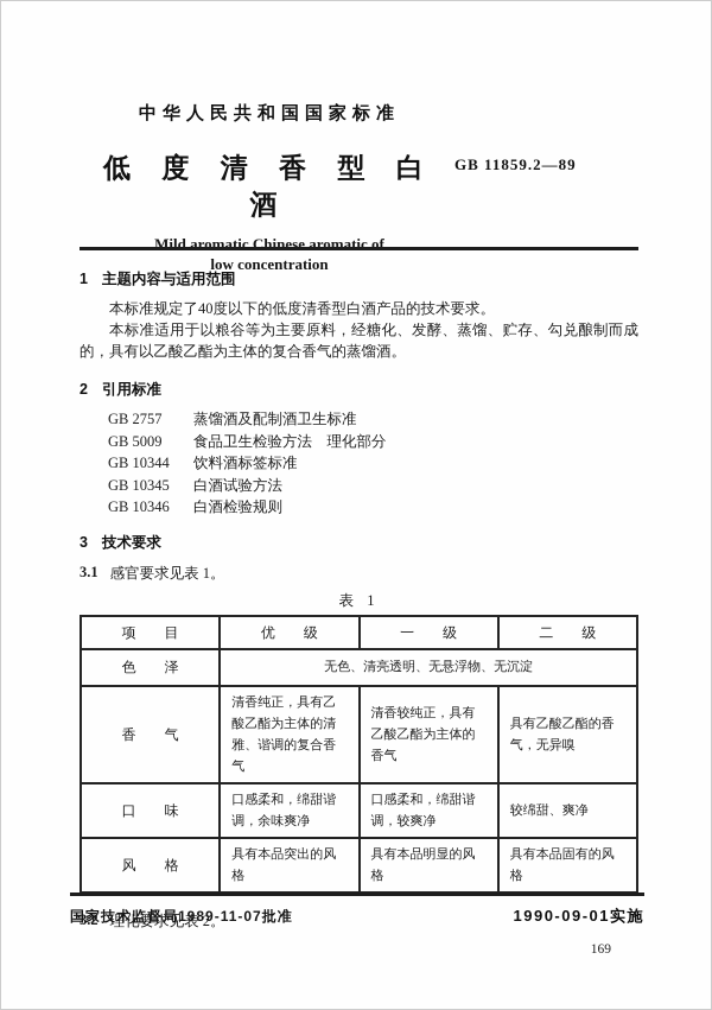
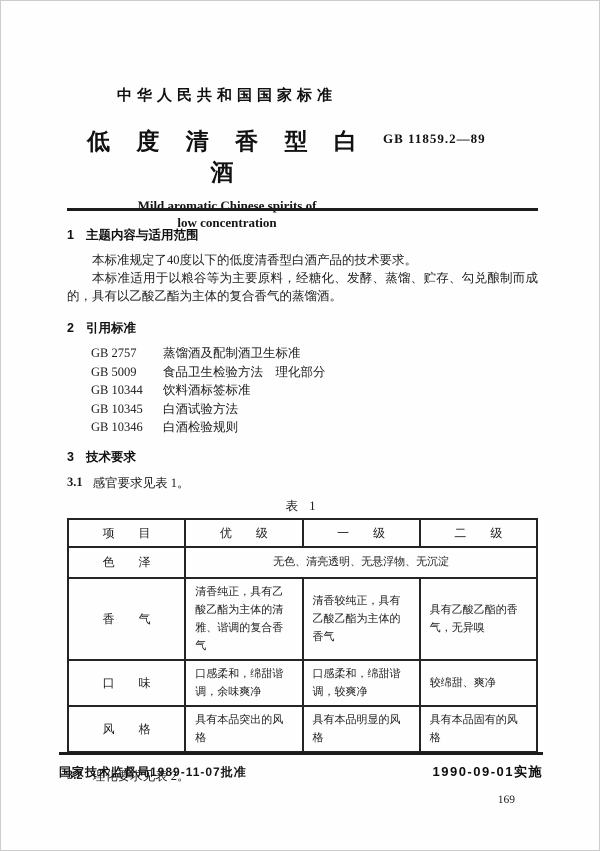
  中华人民共和国国家标准
  低 度 清 香 型 白 酒
- Mild aromatic Chinese aromatic of
+ Mild aromatic Chinese spirits of
  low concentration
  GB 11859.2—89
  1
  主题内容与适用范围
  本标准规定了40度以下的低度清香型白酒产品的技术要求。
  本标准适用于以粮谷等为主要原料，经糖化、发酵、蒸馏、贮存、勾兑酿制而成的，具有以乙酸乙酯为主体的复合香气的蒸馏酒。
  2
  引用标准
  GB 2757
  蒸馏酒及配制酒卫生标准
  GB 5009
  食品卫生检验方法 理化部分
  GB 10344
  饮料酒标签标准
  GB 10345
  白酒试验方法
  GB 10346
  白酒检验规则
  3
  技术要求
  3.1
  感官要求见表 1。
  表 1
  项 目	优 级	一 级	二 级
  色 泽	无色、清亮透明、无悬浮物、无沉淀
  香 气	清香纯正，具有乙酸乙酯为主体的清雅、谐调的复合香气	清香较纯正，具有乙酸乙酯为主体的香气	具有乙酸乙酯的香气，无异嗅
  口 味	口感柔和，绵甜谐调，余味爽净	口感柔和，绵甜谐调，较爽净	较绵甜、爽净
  风 格	具有本品突出的风格	具有本品明显的风格	具有本品固有的风格
  3.2
  理化要求见表 2。
  国家技术监督局1989-11-07批准
  1990-09-01实施
  169
